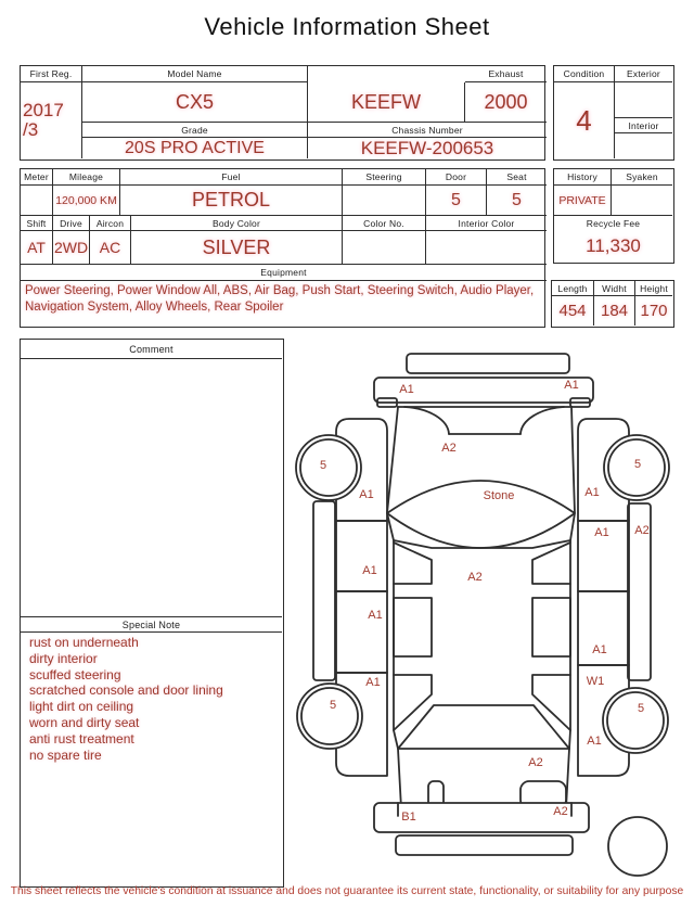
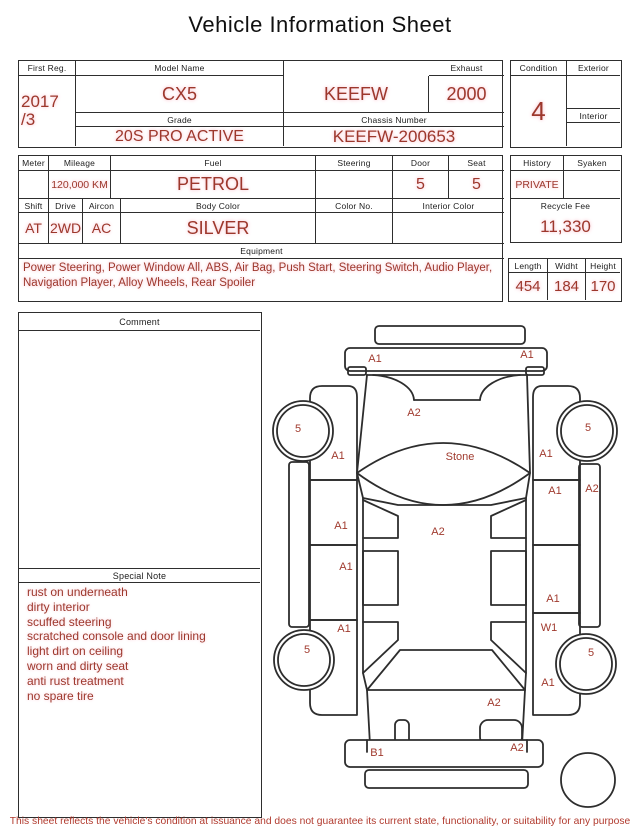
  Vehicle Information Sheet
  First Reg.
  2017
  /3
  Model Name
  Exhaust
  CX5
  KEEFW
  2000
  Grade
  Chassis Number
  20S PRO ACTIVE
  KEEFW-200653
  Condition
  4
  Exterior
  Interior
  Meter
  Mileage
  Fuel
  Steering
  Door
  Seat
  120,000 KM
  PETROL
  5
  5
  Shift
  Drive
  Aircon
  Body Color
  Color No.
  Interior Color
  AT
  2WD
  AC
  SILVER
  Equipment
- Power Steering, Power Window All, ABS, Air Bag, Push Start, Steering Switch, Audio Player, Navigation System, Alloy Wheels, Rear Spoiler
+ Power Steering, Power Window All, ABS, Air Bag, Push Start, Steering Switch, Audio Player, Navigation Player, Alloy Wheels, Rear Spoiler
  History
  Syaken
  PRIVATE
  Recycle Fee
  11,330
  Length
  Widht
  Height
  454
  184
  170
  Comment
  Special Note
  rust on underneath
  dirty interior
  scuffed steering
  scratched console and door lining
  light dirt on ceiling
  worn and dirty seat
  anti rust treatment
  no spare tire
  A1
  A1
  A2
  5
  5
  A1
  Stone
  A1
  A1
  A2
  A1
  A2
  A1
  A1
  A1
  W1
  5
  5
  A1
  A2
  B1
  A2
  This sheet reflects the vehicle's condition at issuance and does not guarantee its current state, functionality, or suitability for any purpose
